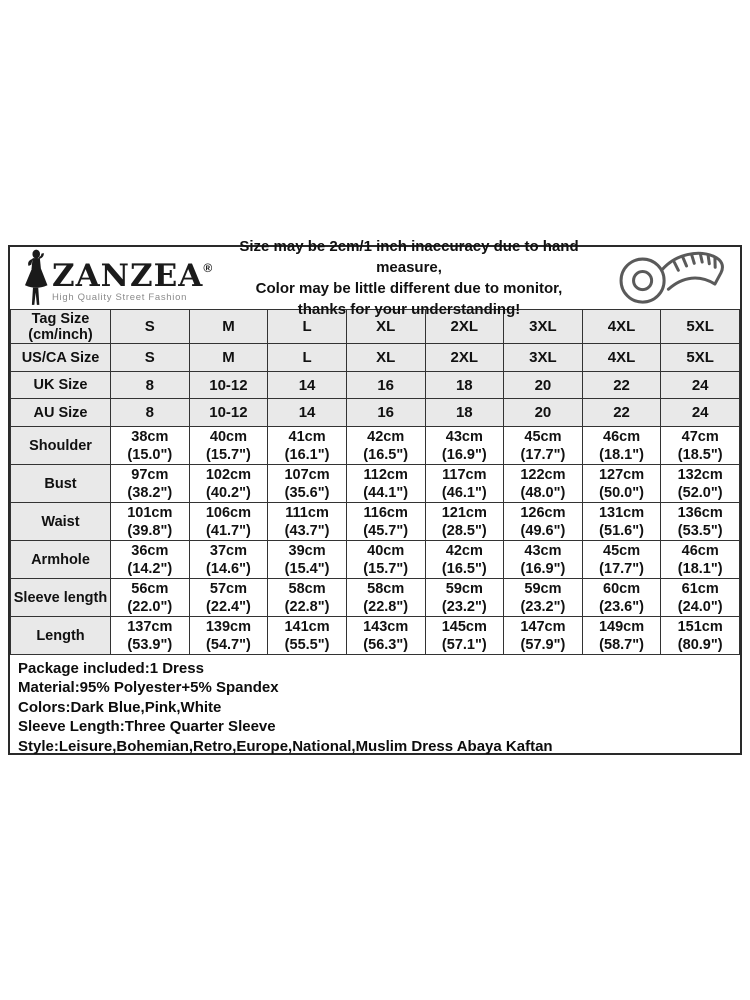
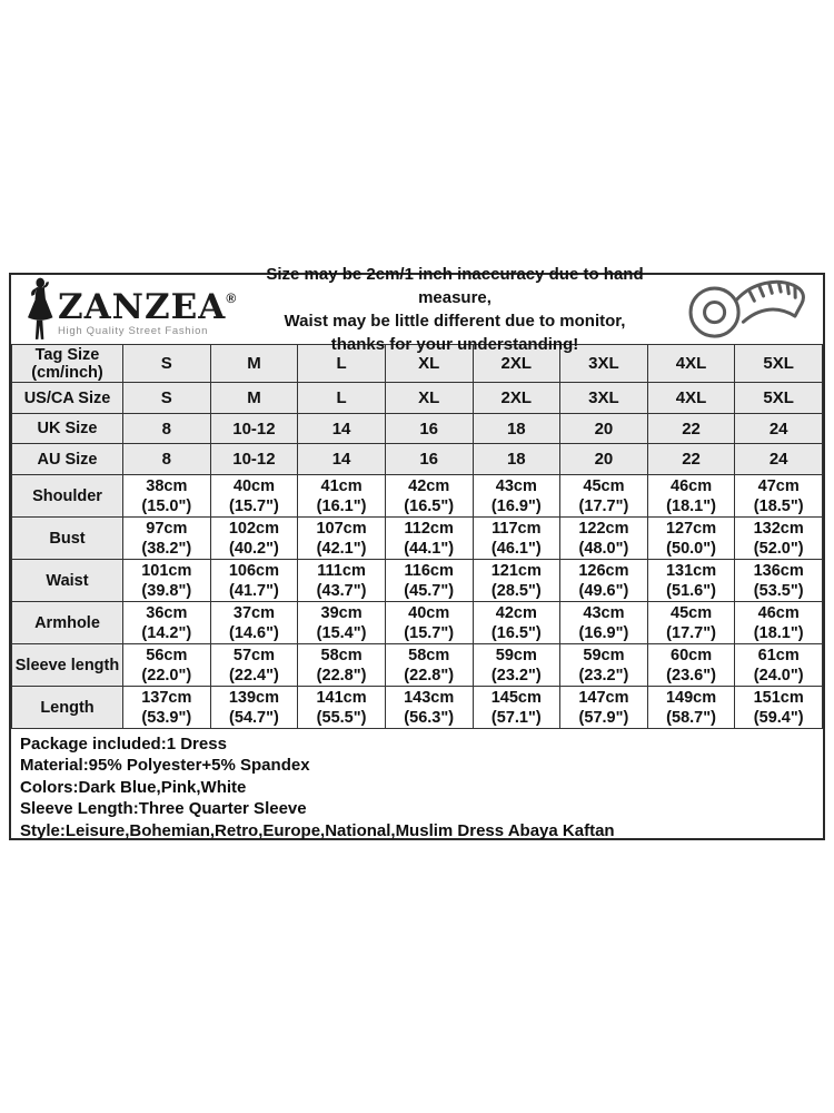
  ZANZEA®
  High Quality Street Fashion
  Size may be 2cm/1 inch inaccuracy due to hand measure,
- Color may be little different due to monitor,
+ Waist may be little different due to monitor,
  thanks for your understanding!
  Tag Size(cm/inch)	S	M	L	XL	2XL	3XL	4XL	5XL
  US/CA Size	S	M	L	XL	2XL	3XL	4XL	5XL
  UK Size	8	10-12	14	16	18	20	22	24
  AU Size	8	10-12	14	16	18	20	22	24
  Shoulder	38cm(15.0")	40cm(15.7")	41cm(16.1")	42cm(16.5")	43cm(16.9")	45cm(17.7")	46cm(18.1")	47cm(18.5")
- Bust	97cm(38.2")	102cm(40.2")	107cm(35.6")	112cm(44.1")	117cm(46.1")	122cm(48.0")	127cm(50.0")	132cm(52.0")
+ Bust	97cm(38.2")	102cm(40.2")	107cm(42.1")	112cm(44.1")	117cm(46.1")	122cm(48.0")	127cm(50.0")	132cm(52.0")
  Waist	101cm(39.8")	106cm(41.7")	111cm(43.7")	116cm(45.7")	121cm(28.5")	126cm(49.6")	131cm(51.6")	136cm(53.5")
  Armhole	36cm(14.2")	37cm(14.6")	39cm(15.4")	40cm(15.7")	42cm(16.5")	43cm(16.9")	45cm(17.7")	46cm(18.1")
  Sleeve length	56cm(22.0")	57cm(22.4")	58cm(22.8")	58cm(22.8")	59cm(23.2")	59cm(23.2")	60cm(23.6")	61cm(24.0")
- Length	137cm(53.9")	139cm(54.7")	141cm(55.5")	143cm(56.3")	145cm(57.1")	147cm(57.9")	149cm(58.7")	151cm(80.9")
+ Length	137cm(53.9")	139cm(54.7")	141cm(55.5")	143cm(56.3")	145cm(57.1")	147cm(57.9")	149cm(58.7")	151cm(59.4")
  Package included:1 Dress
  Material:95% Polyester+5% Spandex
  Colors:Dark Blue,Pink,White
  Sleeve Length:Three Quarter Sleeve
  Style:Leisure,Bohemian,Retro,Europe,National,Muslim Dress Abaya Kaftan
